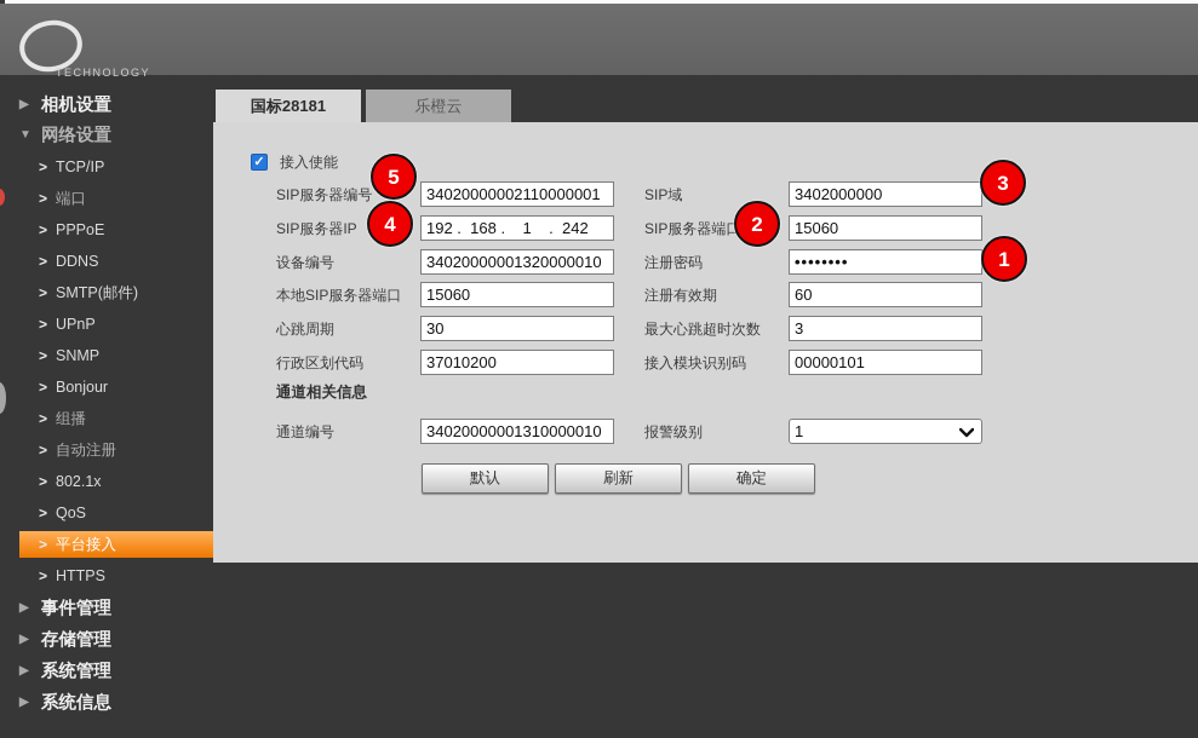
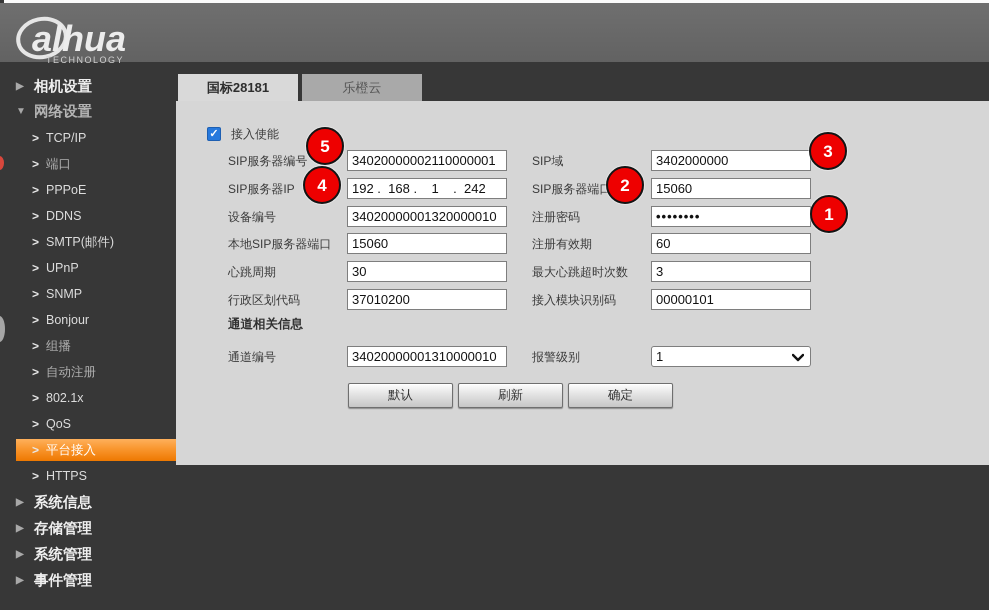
+ alhua
  TECHNOLOGY
  ▶ 相机设置
  ▼ 网络设置
  > TCP/IP
  > 端口
  > PPPoE
  > DDNS
  > SMTP(邮件)
  > UPnP
  > SNMP
  > Bonjour
  > 组播
  > 自动注册
  > 802.1x
  > QoS
  > 平台接入
  > HTTPS
- ▶ 事件管理
+ ▶ 系统信息
  ▶ 存储管理
  ▶ 系统管理
- ▶ 系统信息
+ ▶ 事件管理
  国标28181
  乐橙云
  ✓
  接入使能
  SIP服务器编号
  34020000002110000001
  SIP服务器IP
  192 . 168 . 1 . 242
  设备编号
  34020000001320000010
  本地SIP服务器端口
  15060
  心跳周期
  30
  行政区划代码
  37010200
  SIP域
  3402000000
  SIP服务器端口
  15060
  注册密码
  ••••••••
  注册有效期
  60
  最大心跳超时次数
  3
  接入模块识别码
  00000101
  通道相关信息
  通道编号
  34020000001310000010
  报警级别
  1
  默认
  刷新
  确定
  5
  4
  3
  2
  1
